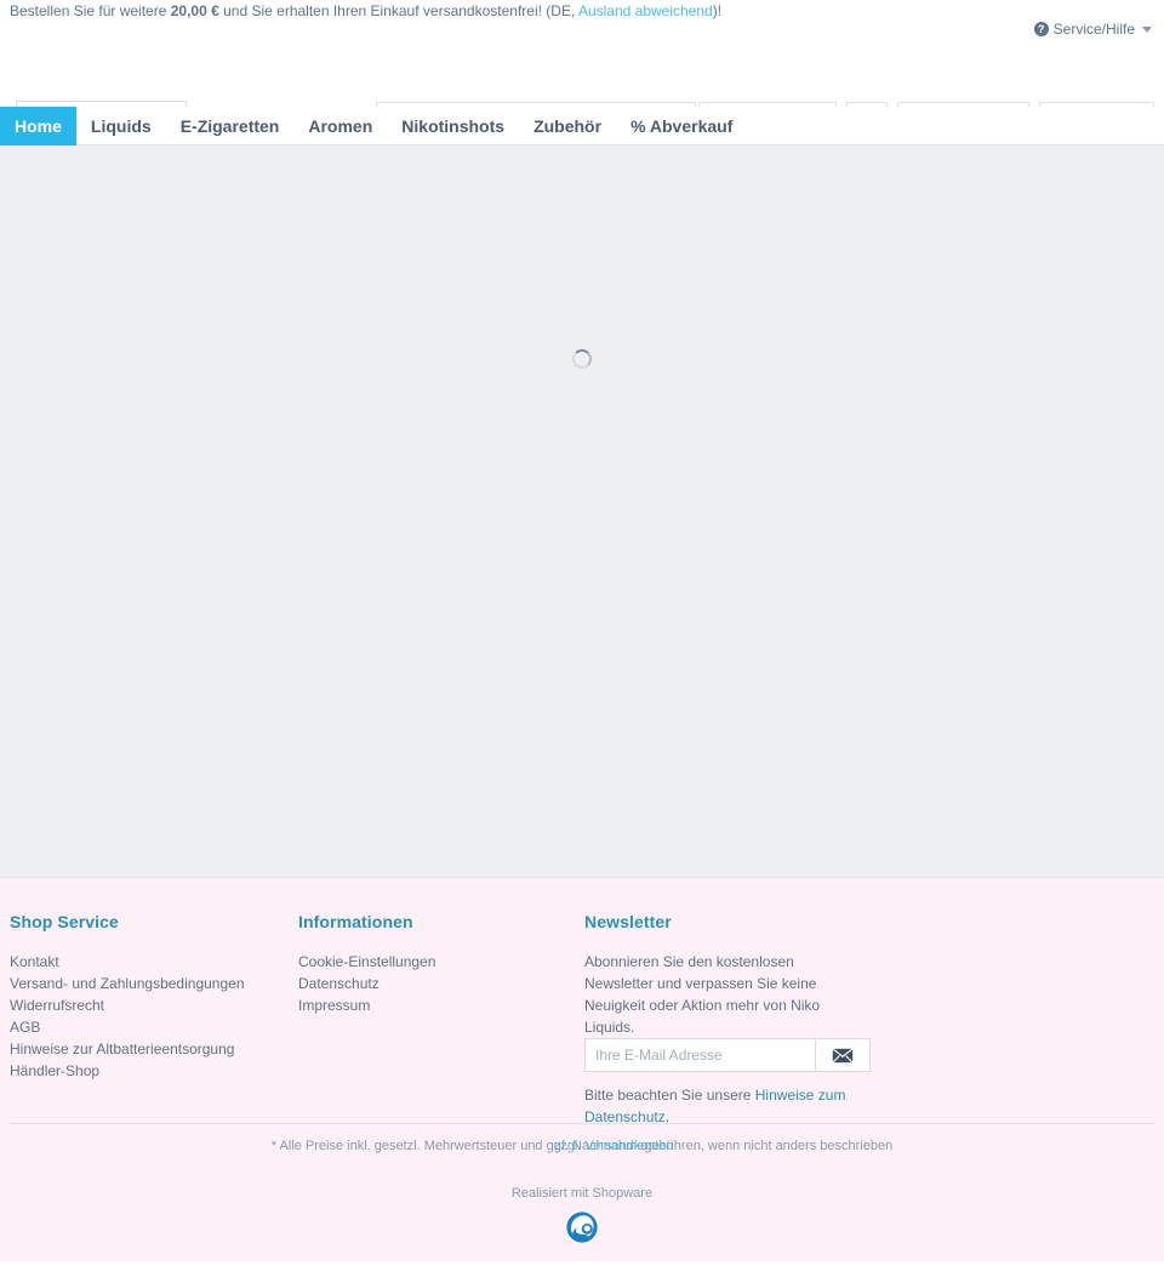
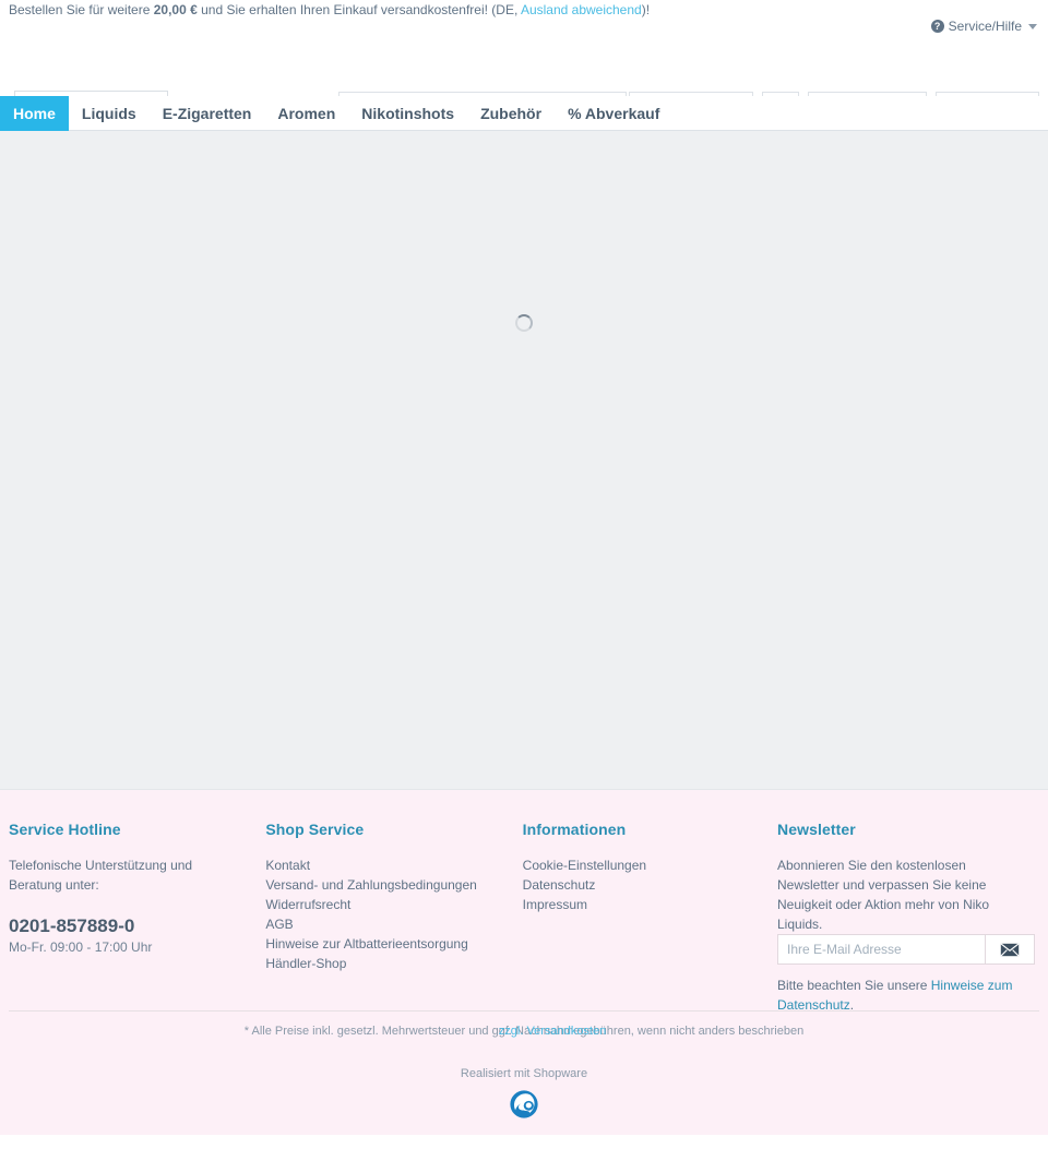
  Bestellen Sie für weitere 20,00 € und Sie erhalten Ihren Einkauf versandkostenfrei! (DE, Ausland abweichend)!
  ?
  Service/Hilfe
  Home
  Liquids
  E-Zigaretten
  Aromen
  Nikotinshots
  Zubehör
  % Abverkauf
+ Service Hotline
+ Telefonische Unterstützung und Beratung unter:
+ 0201-857889-0
+ Mo-Fr. 09:00 - 17:00 Uhr
  Shop Service
  Kontakt
  Versand- und Zahlungsbedingungen
  Widerrufsrecht
  AGB
  Hinweise zur Altbatterieentsorgung
  Händler-Shop
  Informationen
  Cookie-Einstellungen
  Datenschutz
  Impressum
  Newsletter
  Abonnieren Sie den kostenlosen Newsletter und verpassen Sie keine Neuigkeit oder Aktion mehr von Niko Liquids.
  Ihre E-Mail Adresse
  Bitte beachten Sie unsere Hinweise zum Datenschutz.
  * Alle Preise inkl. gesetzl. Mehrwertsteuer und ggf. Nachnahmegebühren, wenn nicht anders beschrieben
  zzgl. Versandkosten
  Realisiert mit Shopware
